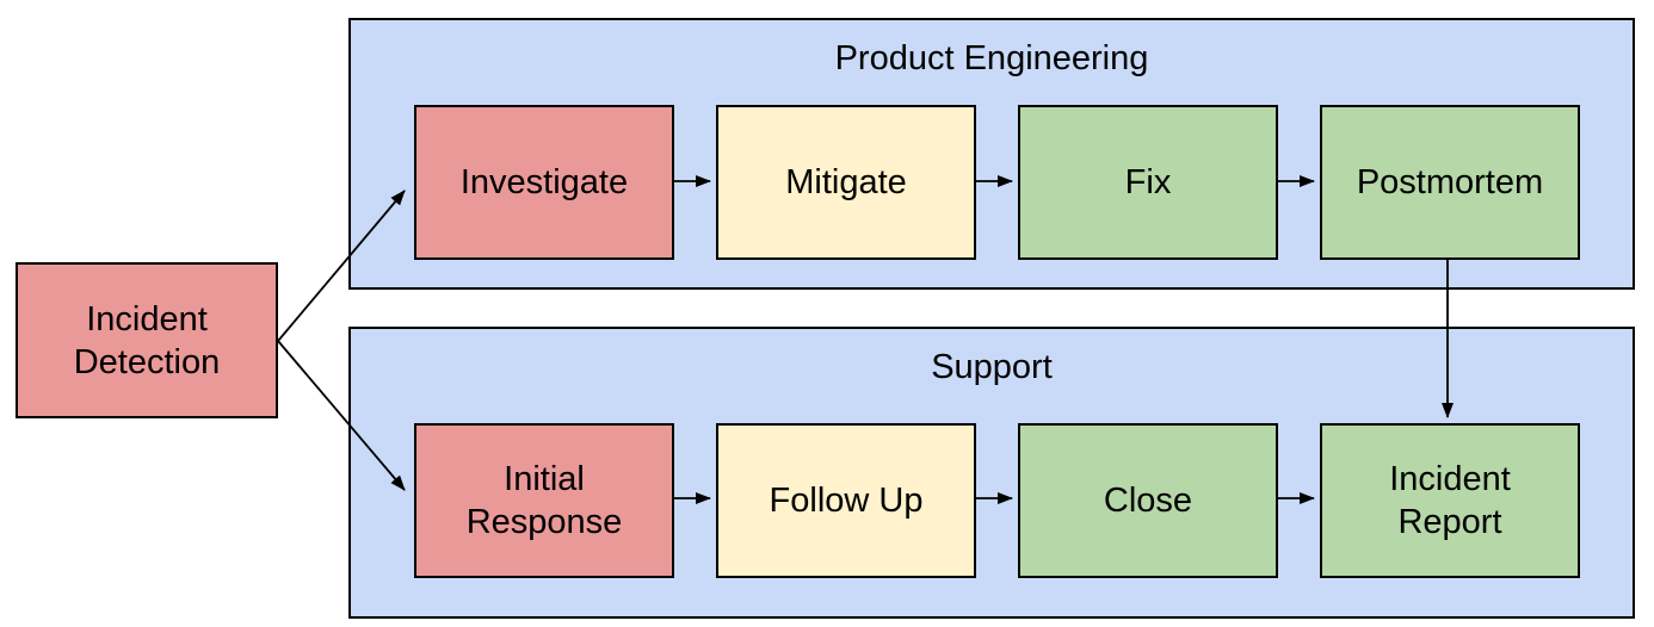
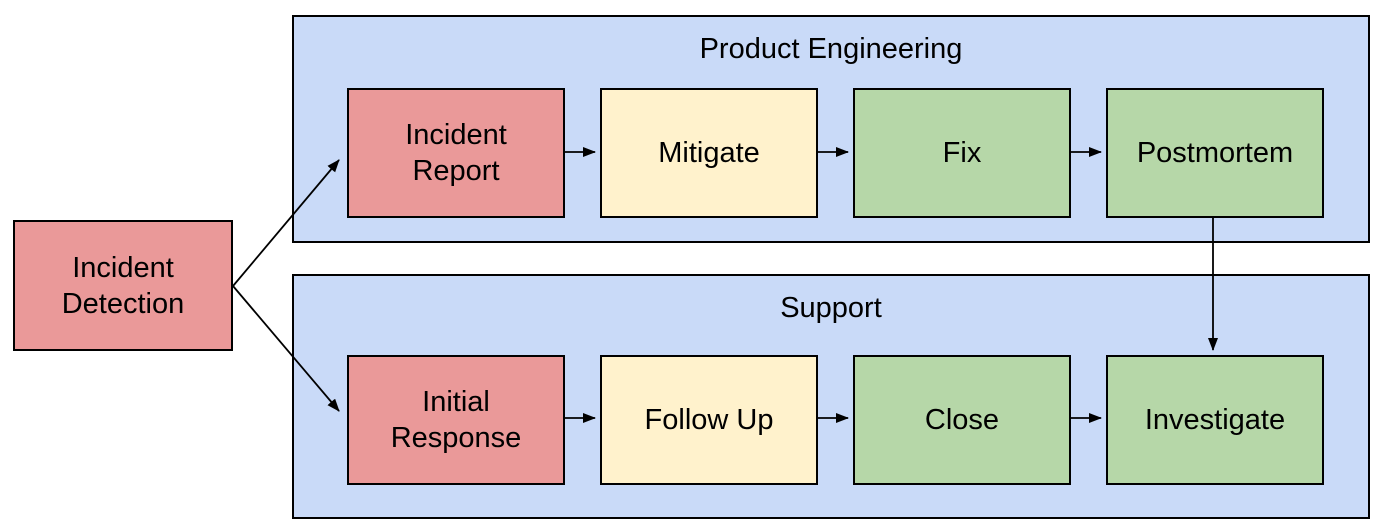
  Incident Detection
  Product Engineering
- Investigate
+ Incident Report
  Mitigate
  Fix
  Postmortem
  Support
  Initial Response
  Follow Up
  Close
- Incident Report
+ Investigate
